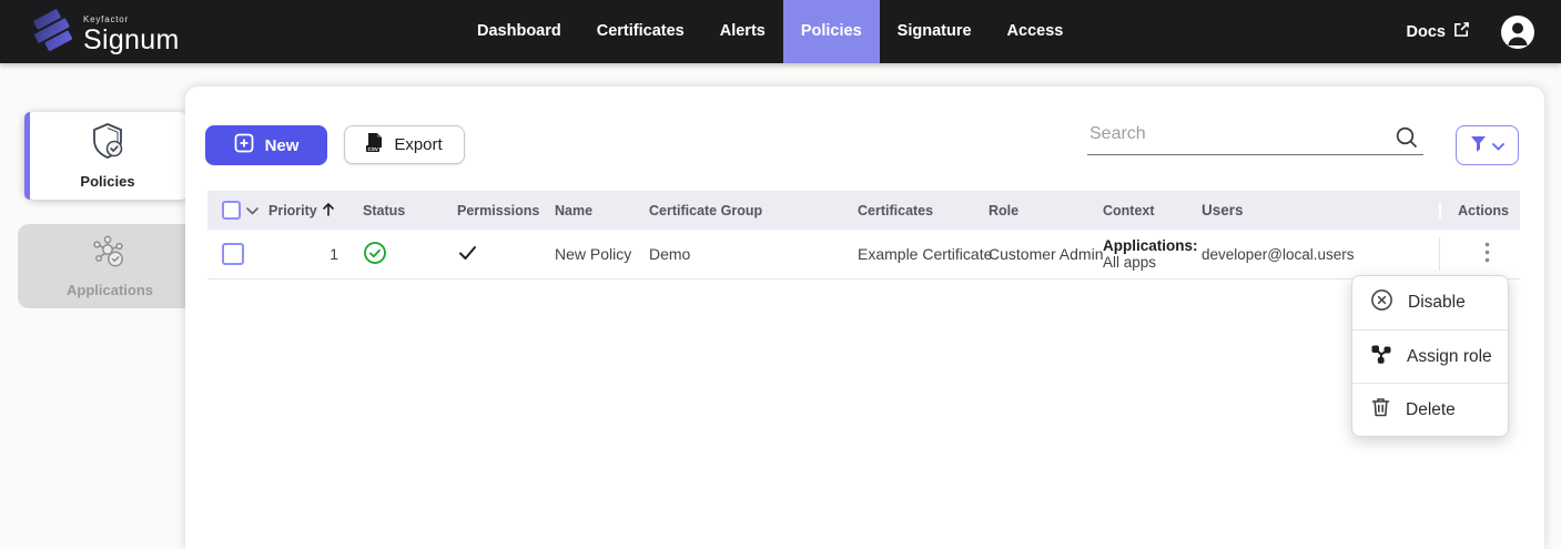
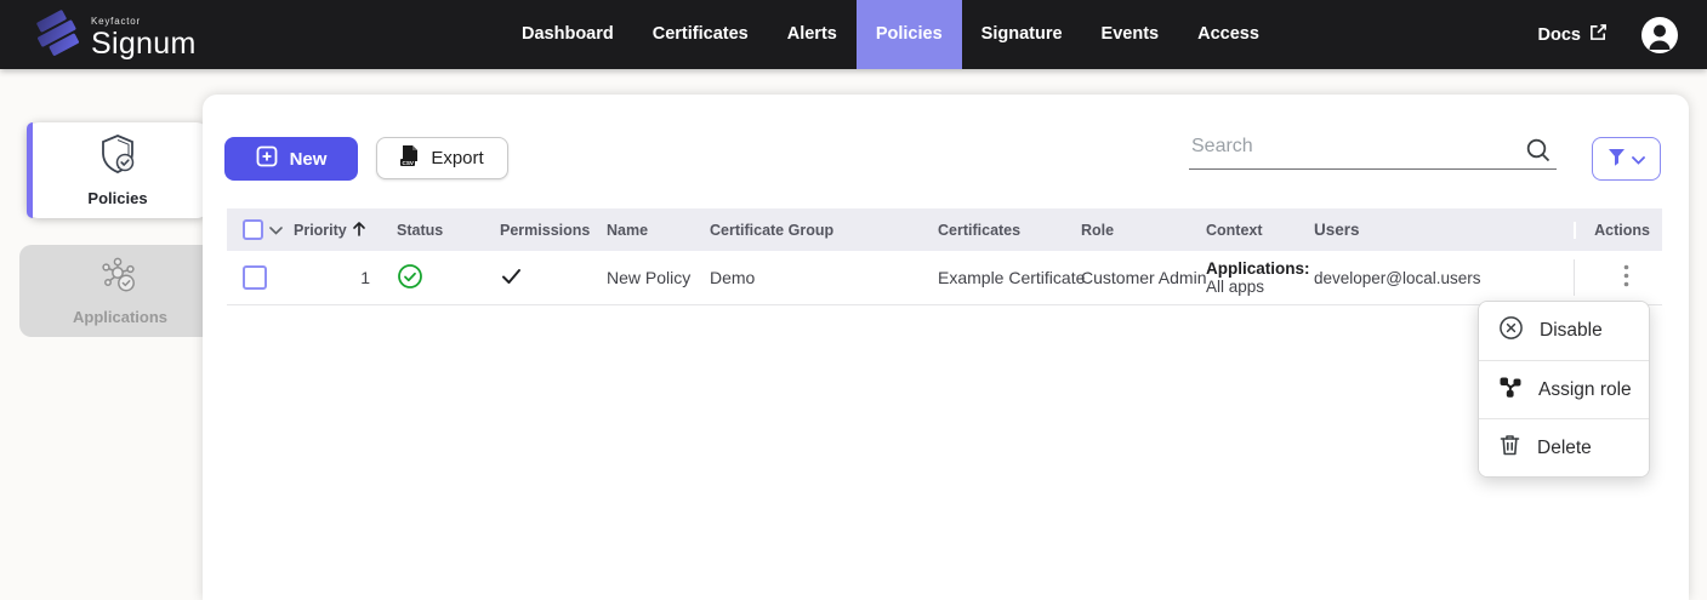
  Keyfactor
  Signum
  Dashboard
  Certificates
  Alerts
  Policies
  Signature
+ Events
  Access
  Docs
  Policies
  Applications
  New
  Export
  Search
  Priority
  Status
  Permissions
  Name
  Certificate Group
  Certificates
  Role
  Context
  Users
  Actions
  1
  New Policy
  Demo
  Example Certifica
  Customer Admi
  Applications:
  All apps
  developer@local.users
  Disable
  Assign role
  Delete
